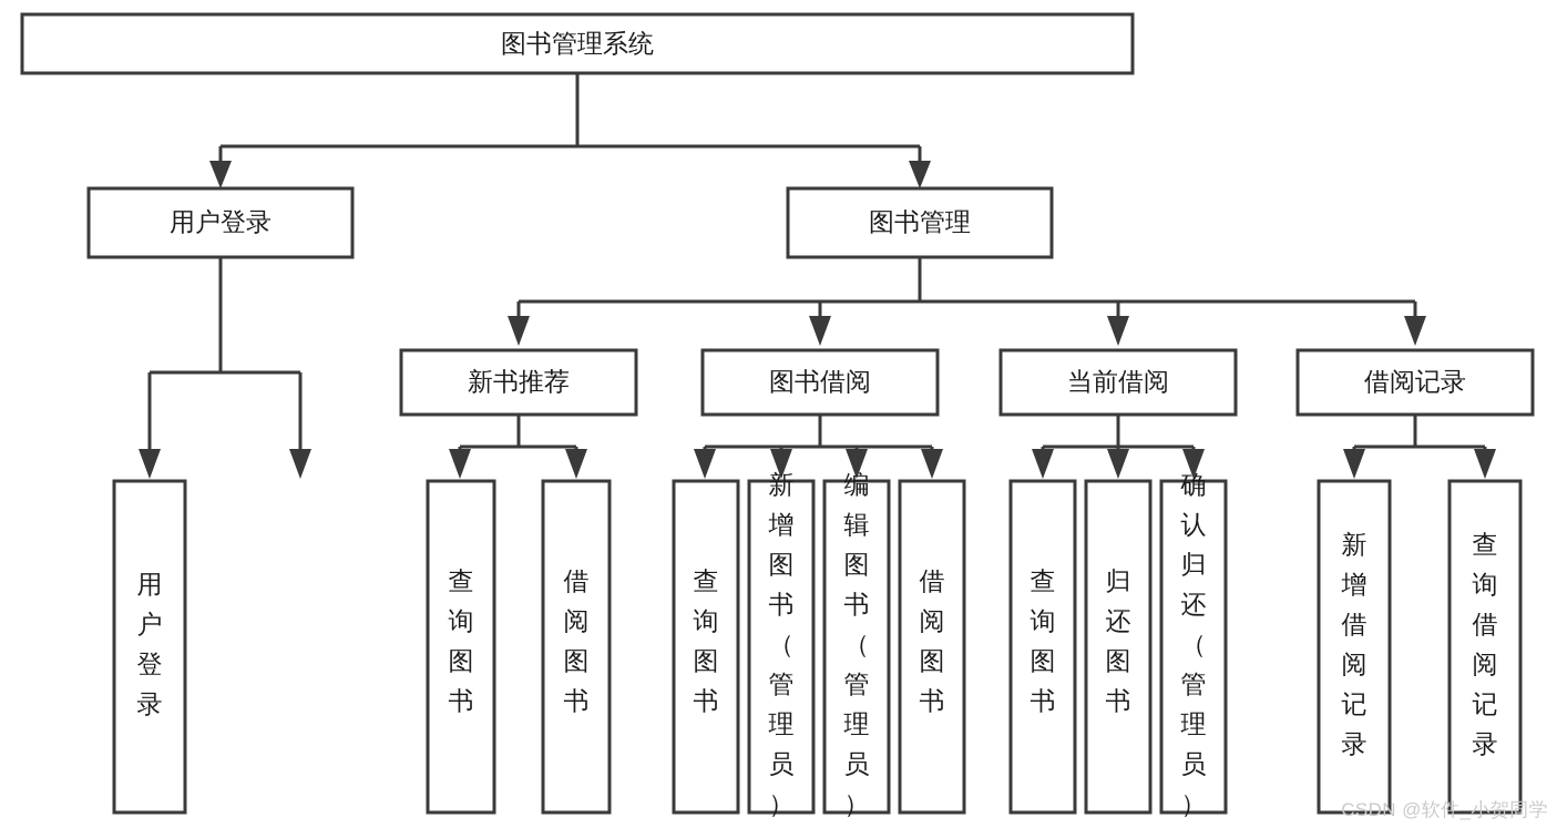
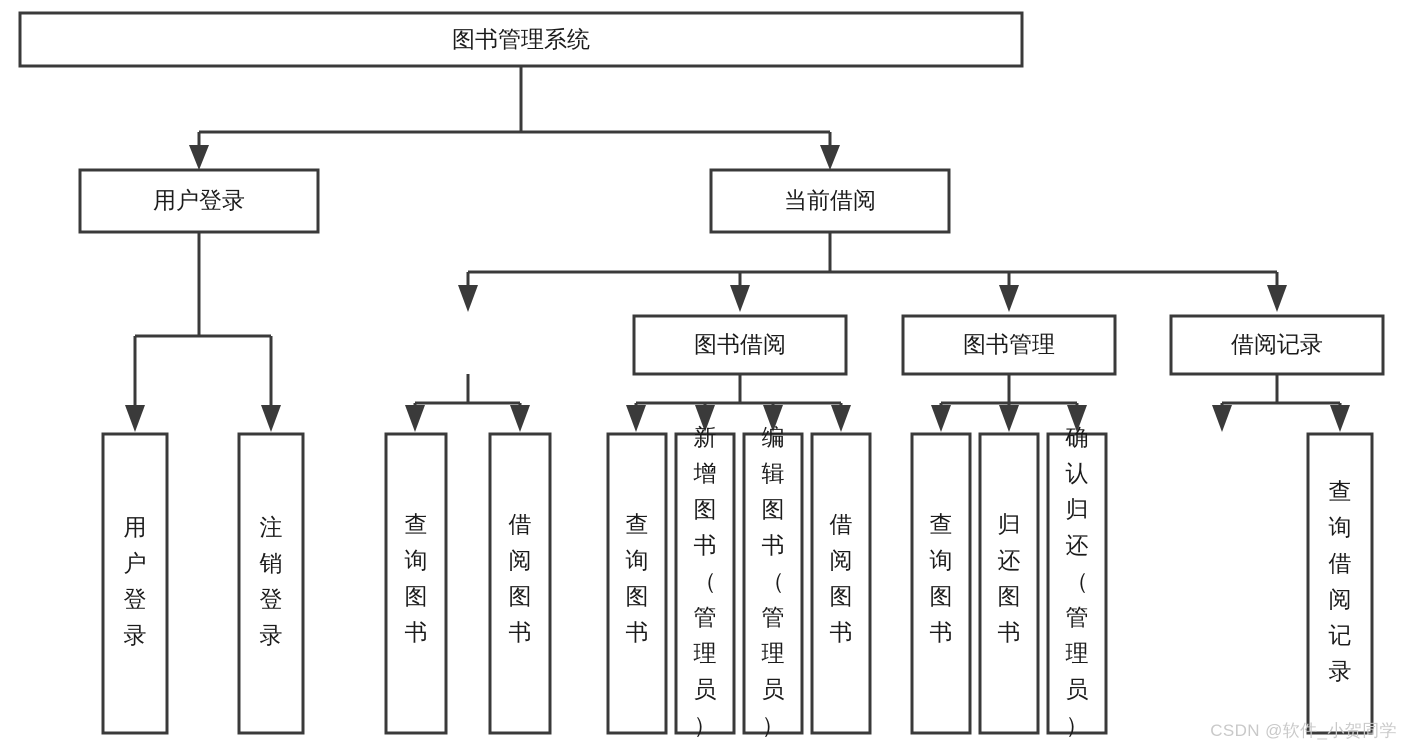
  图书管理系统
  用户登录
- 图书管理
+ 当前借阅
- 新书推荐
  图书借阅
- 当前借阅
+ 图书管理
  借阅记录
  用户登录
+ 注销登录
  查询图书
  借阅图书
  查询图书
  新增图书（管理员）
  编辑图书（管理员）
  借阅图书
  查询图书
  归还图书
  确认归还（管理员）
- 新增借阅记录
  查询借阅记录
  CSDN @软件_小贺同学
